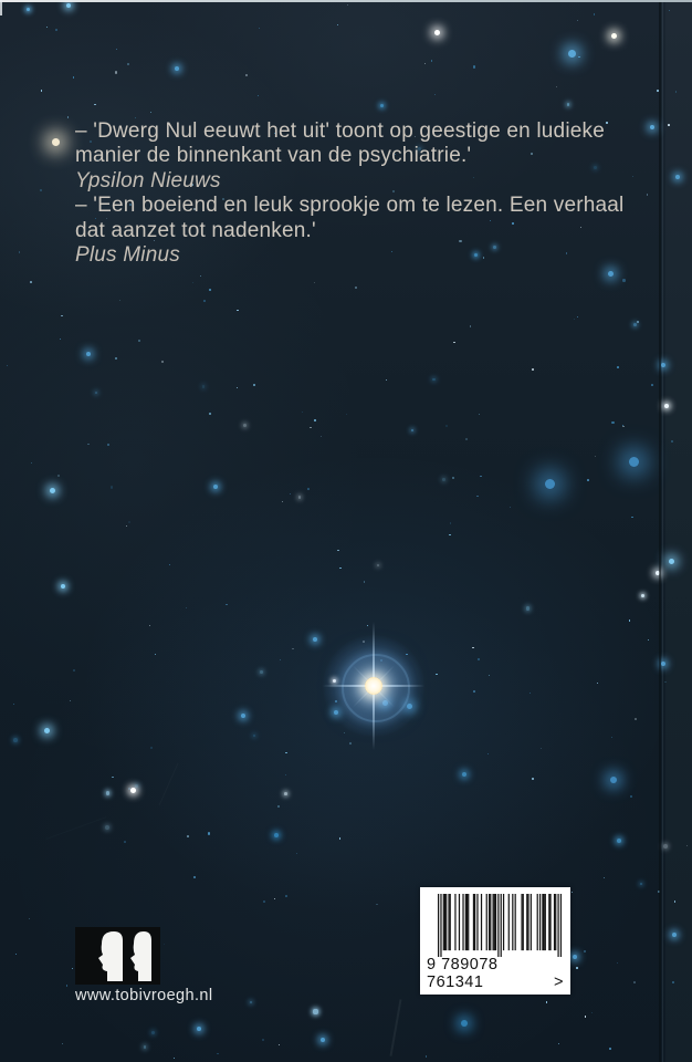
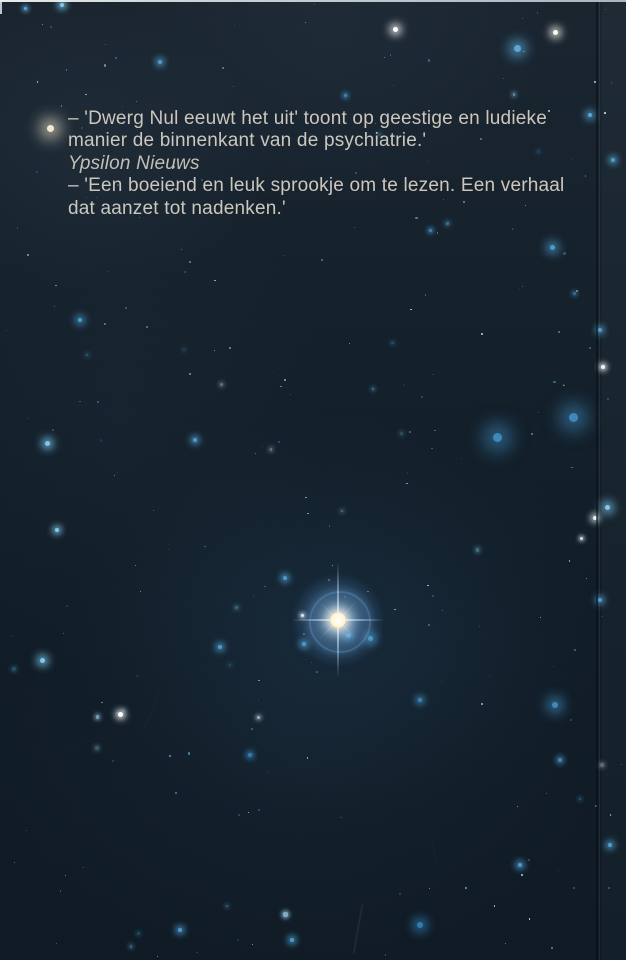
  – 'Dwerg Nul eeuwt het uit' toont op geestige en ludieke
  manier de binnenkant van de psychiatrie.'
  Ypsilon Nieuws
  – 'Een boeiend en leuk sprookje om te lezen. Een verhaal
  dat aanzet tot nadenken.'
- Plus Minus
- www.tobivroegh.nl
- 9 789078 761341
- >
